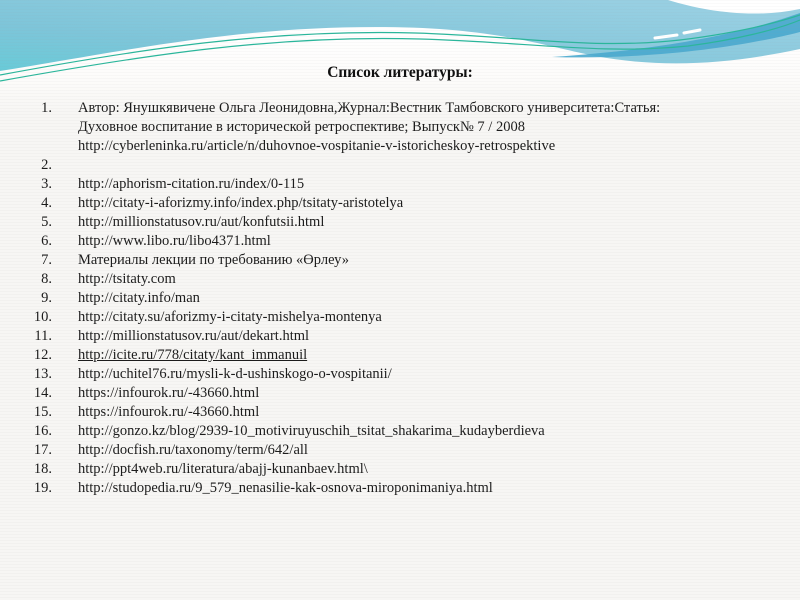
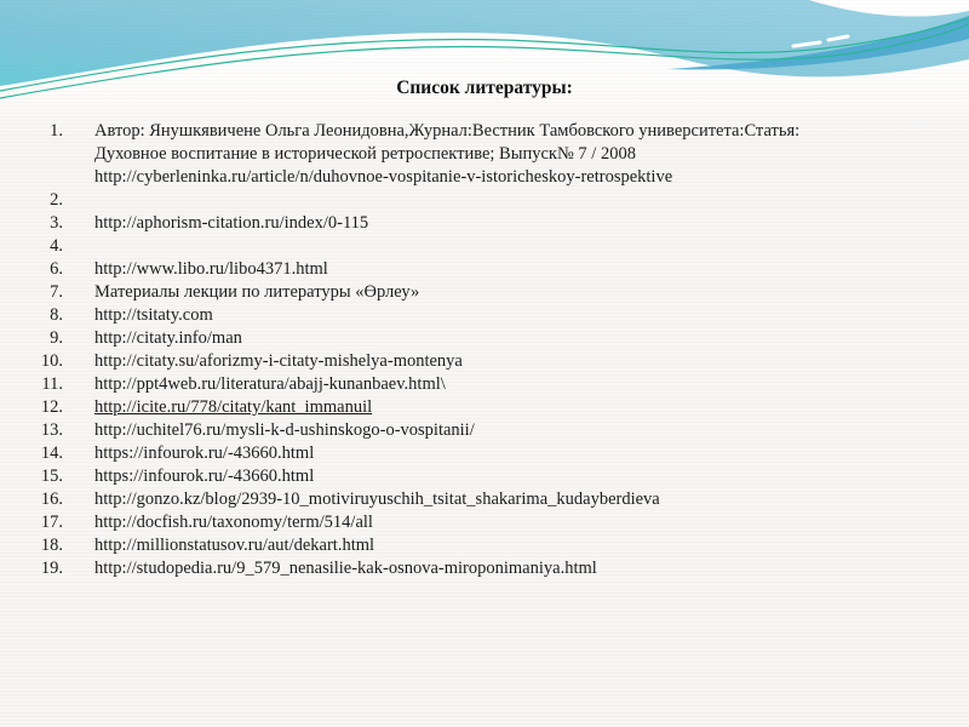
  Список литературы:
  1.
  Автор: Янушкявичене Ольга Леонидовна,Журнал:Вестник Тамбовского университета:Статья:
  Духовное воспитание в исторической ретроспективе; Выпуск№ 7 / 2008
  http://cyberleninka.ru/article/n/duhovnoe-vospitanie-v-istoricheskoy-retrospektive
  2.
  3.
  http://aphorism-citation.ru/index/0-115
  4.
- http://citaty-i-aforizmy.info/index.php/tsitaty-aristotelya
- 5.
- http://millionstatusov.ru/aut/konfutsii.html
  6.
  http://www.libo.ru/libo4371.html
  7.
- Материалы лекции по требованию «Өрлеу»
+ Материалы лекции по литературы «Өрлеу»
  8.
  http://tsitaty.com
  9.
  http://citaty.info/man
  10.
  http://citaty.su/aforizmy-i-citaty-mishelya-montenya
  11.
- http://millionstatusov.ru/aut/dekart.html
+ http://ppt4web.ru/literatura/abajj-kunanbaev.html\
  12.
  http://icite.ru/778/citaty/kant_immanuil
  13.
  http://uchitel76.ru/mysli-k-d-ushinskogo-o-vospitanii/
  14.
  https://infourok.ru/-43660.html
  15.
  https://infourok.ru/-43660.html
  16.
  http://gonzo.kz/blog/2939-10_motiviruyuschih_tsitat_shakarima_kudayberdieva
  17.
- http://docfish.ru/taxonomy/term/642/all
+ http://docfish.ru/taxonomy/term/514/all
  18.
- http://ppt4web.ru/literatura/abajj-kunanbaev.html\
+ http://millionstatusov.ru/aut/dekart.html
  19.
  http://studopedia.ru/9_579_nenasilie-kak-osnova-miroponimaniya.html
